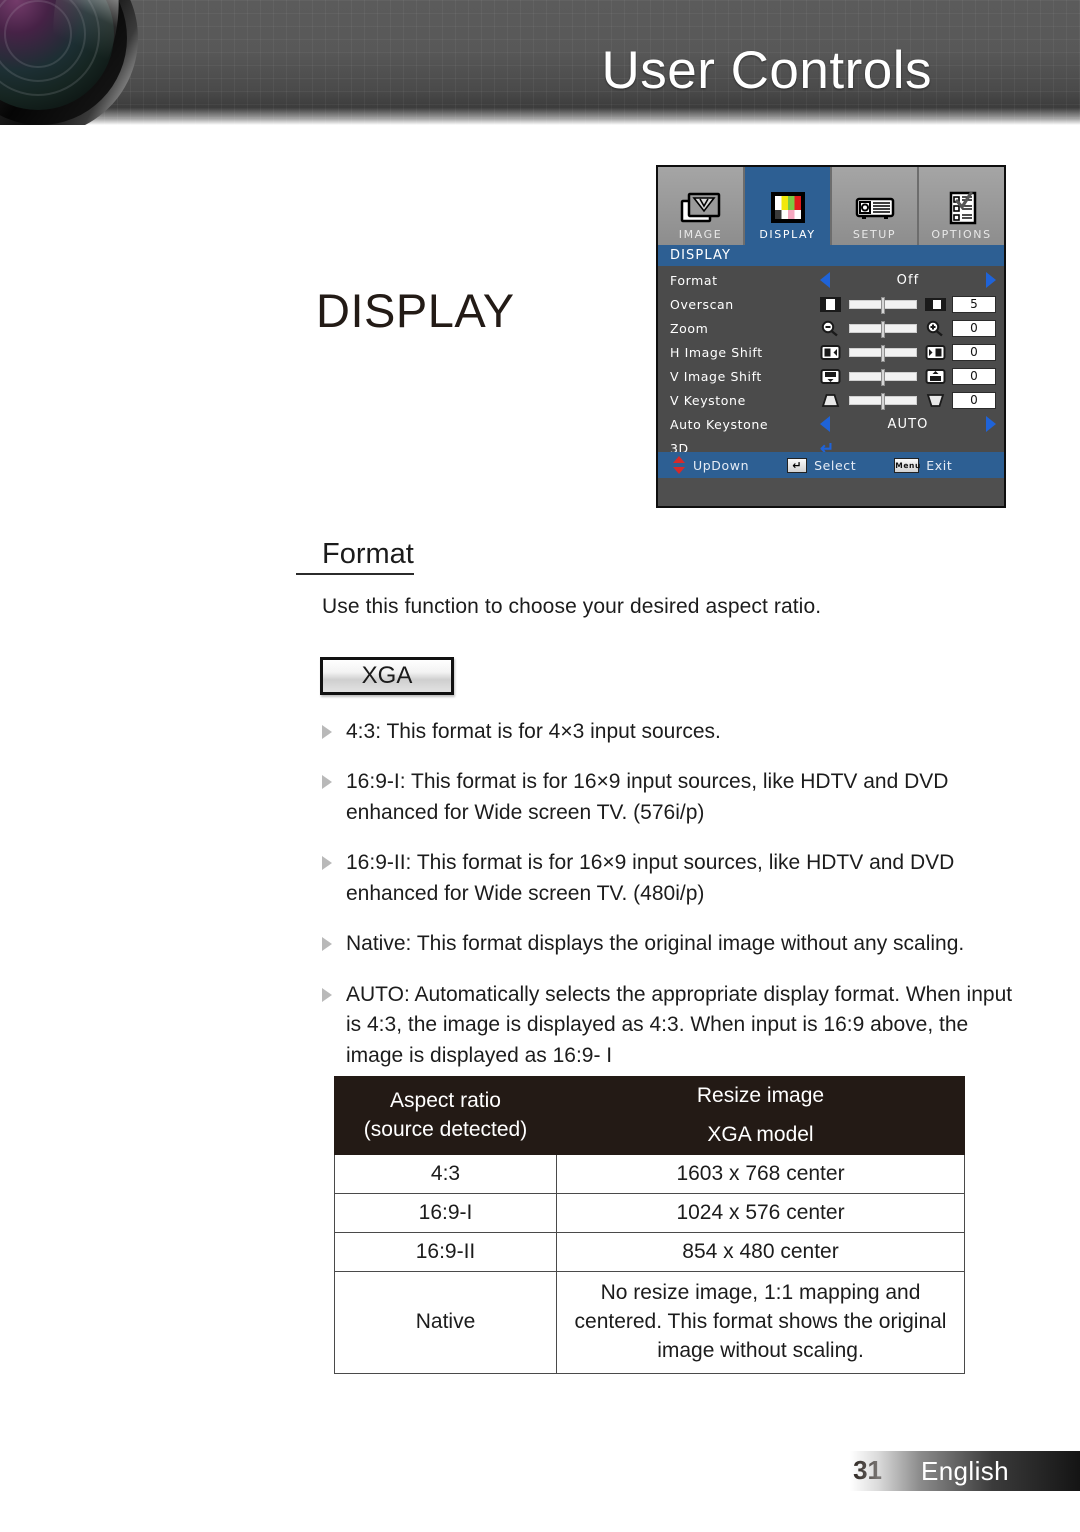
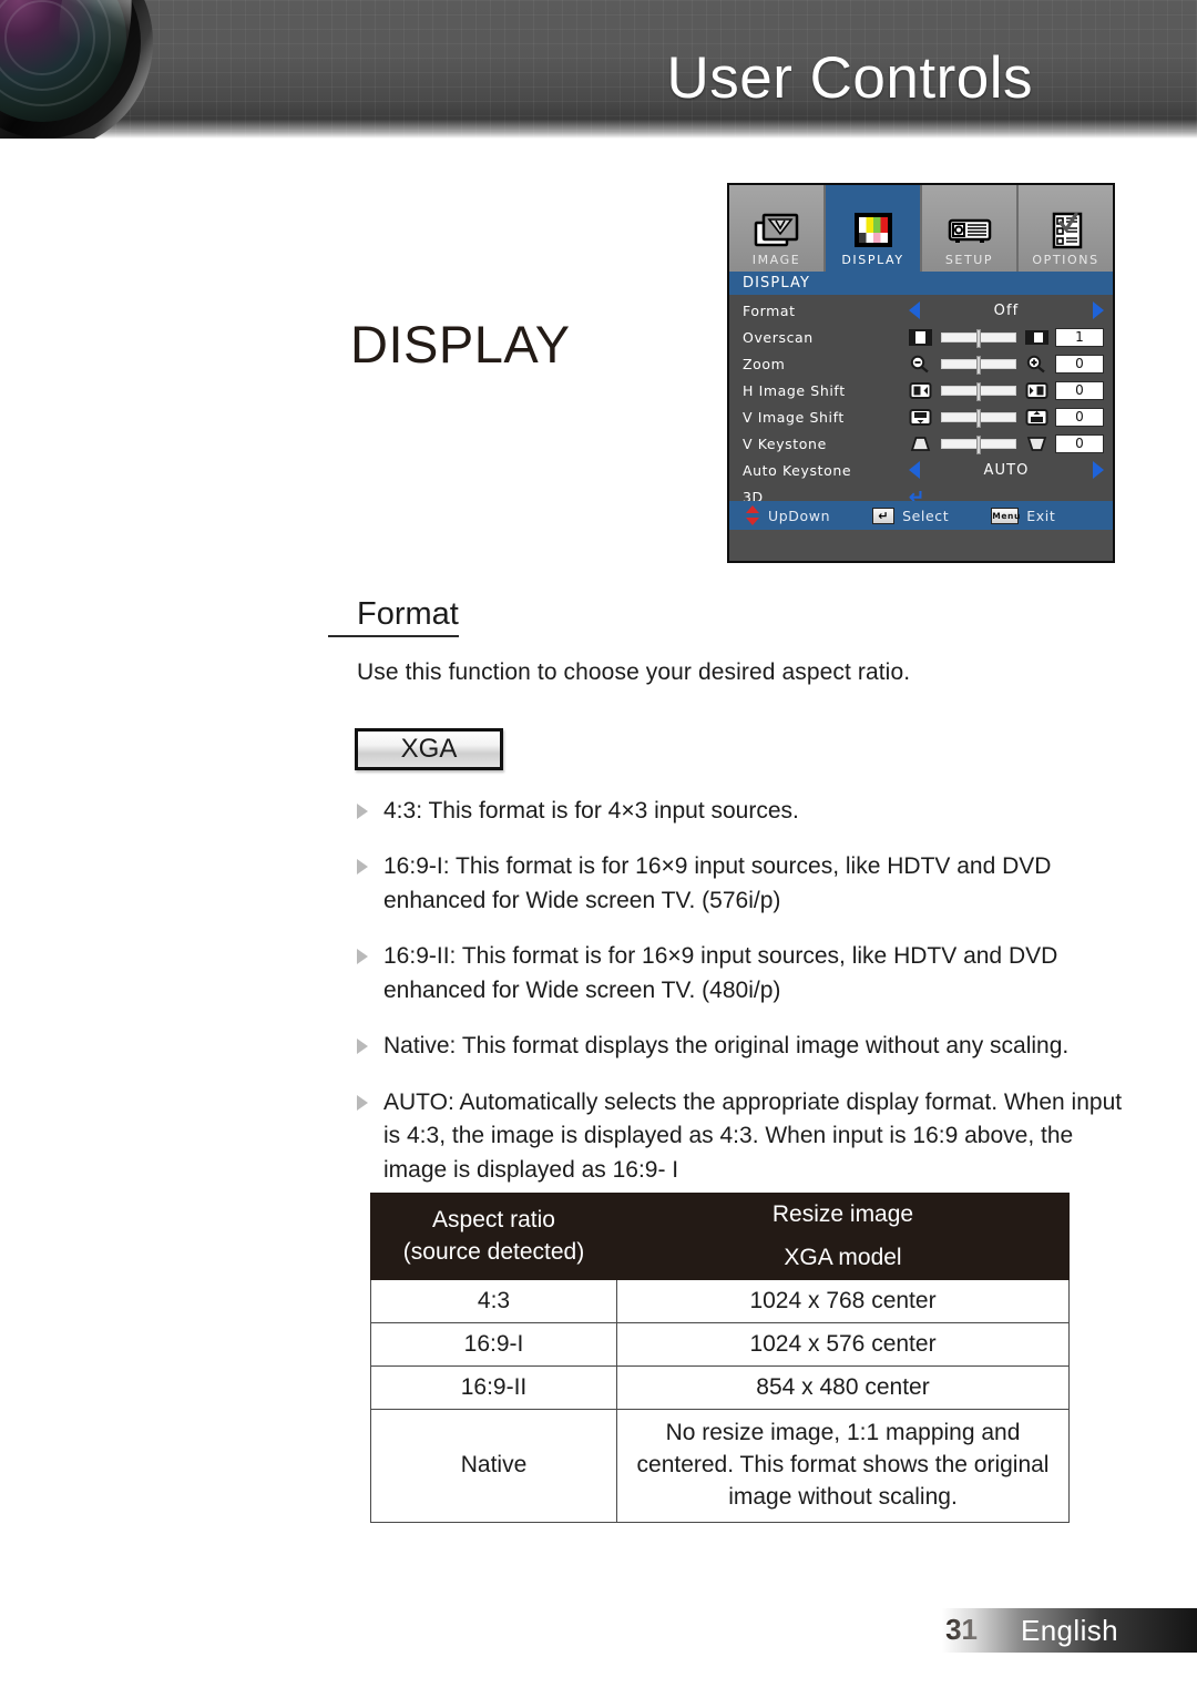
  User Controls
  DISPLAY
  IMAGE
  DISPLAY
  SETUP
  OPTIONS
  DISPLAY
  Format
  Off
  Overscan
- 5
+ 1
  Zoom
  0
  H Image Shift
  0
  V Image Shift
  0
  V Keystone
  0
  Auto Keystone
  AUTO
  3D
  ↵
  UpDown
  ↵
  Select
  Menu
  Exit
  Format
  Use this function to choose your desired aspect ratio.
  XGA
  4:3: This format is for 4×3 input sources.
  16:9-I: This format is for 16×9 input sources, like HDTV and DVD enhanced for Wide screen TV. (576i/p)
  16:9-II: This format is for 16×9 input sources, like HDTV and DVD enhanced for Wide screen TV. (480i/p)
  Native: This format displays the original image without any scaling.
  AUTO: Automatically selects the appropriate display format. When input is 4:3, the image is displayed as 4:3. When input is 16:9 above, the image is displayed as 16:9- I
  Aspect ratio (source detected)	Resize image
  XGA model
- 4:3	1603 x 768 center
+ 4:3	1024 x 768 center
  16:9-I	1024 x 576 center
  16:9-II	854 x 480 center
  Native	No resize image, 1:1 mapping and centered. This format shows the original image without scaling.
  English
